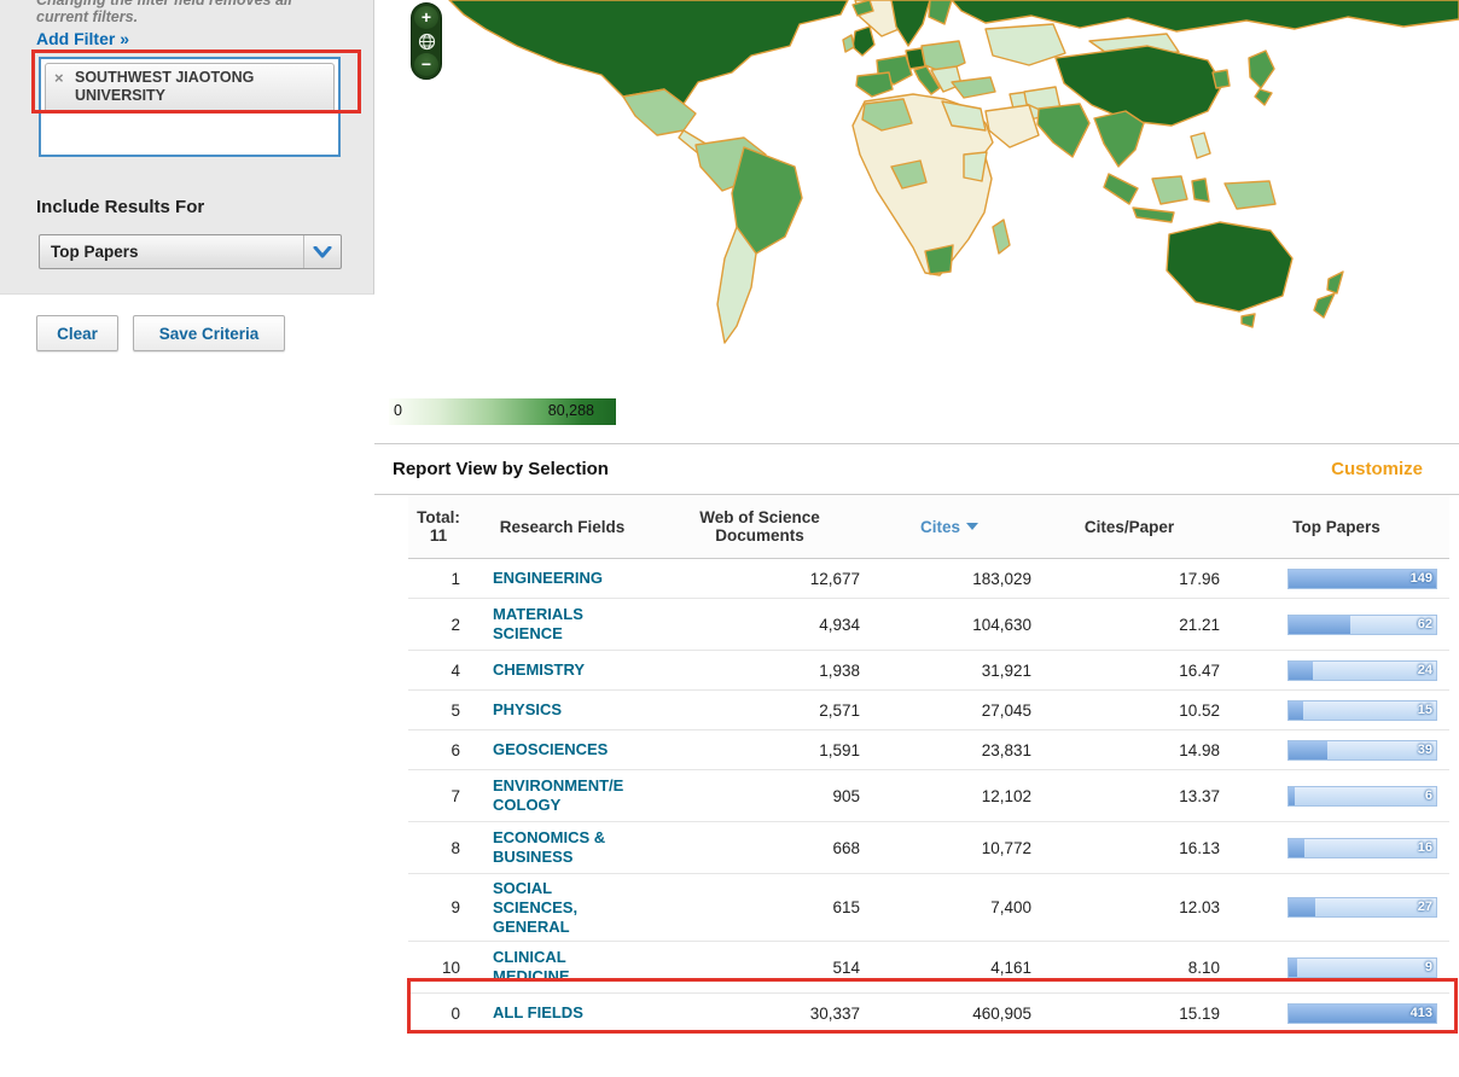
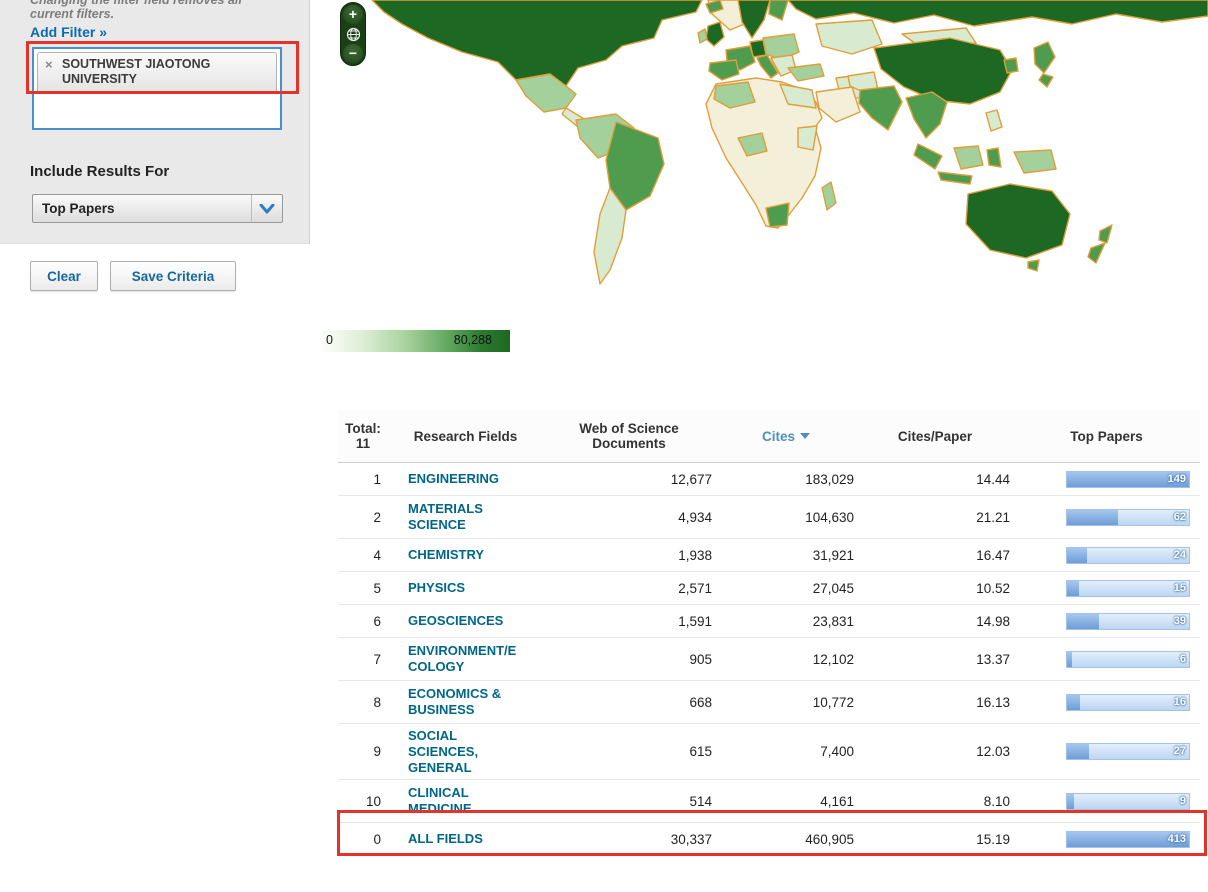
  Changing the filter field removes all
  current filters.
  Add Filter »
  ×
  SOUTHWEST JIAOTONG UNIVERSITY
  Include Results For
  Top Papers
  Clear
  Save Criteria
  +
  −
  0
  80,288
- Report View by Selection
- Customize
  Total: 11	Research Fields	Web of Science Documents	Cites	Cites/Paper	Top Papers
- 1	ENGINEERING	12,677	183,029	17.96	149
+ 1	ENGINEERING	12,677	183,029	14.44	149
  2	MATERIALS SCIENCE	4,934	104,630	21.21	62
  4	CHEMISTRY	1,938	31,921	16.47	24
  5	PHYSICS	2,571	27,045	10.52	15
  6	GEOSCIENCES	1,591	23,831	14.98	39
  7	ENVIRONMENT/E COLOGY	905	12,102	13.37	6
  8	ECONOMICS & BUSINESS	668	10,772	16.13	16
  9	SOCIAL SCIENCES, GENERAL	615	7,400	12.03	27
  10	CLINICAL MEDICINE	514	4,161	8.10	9
  0	ALL FIELDS	30,337	460,905	15.19	413
